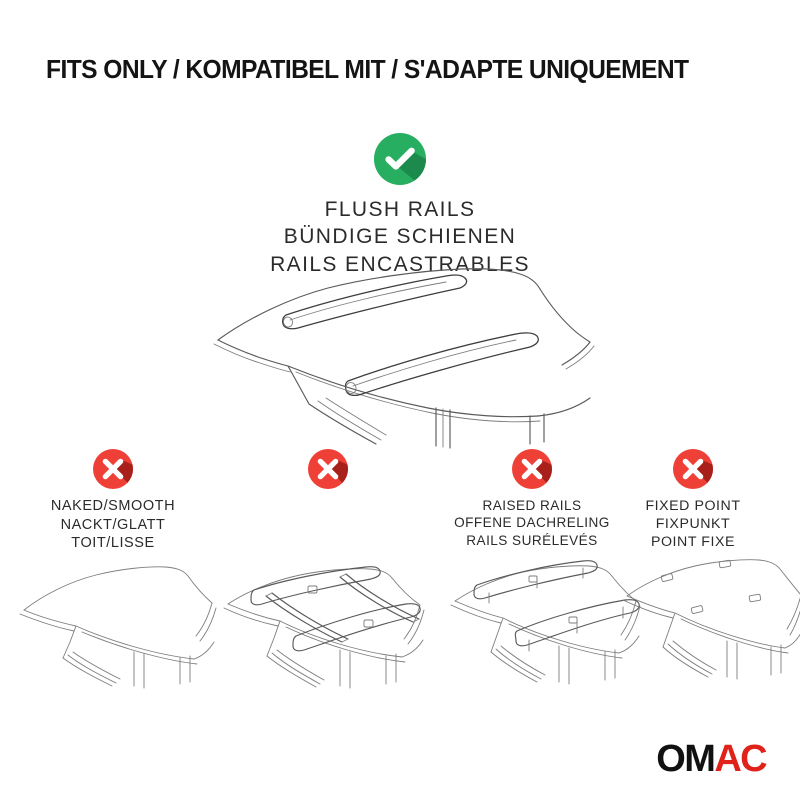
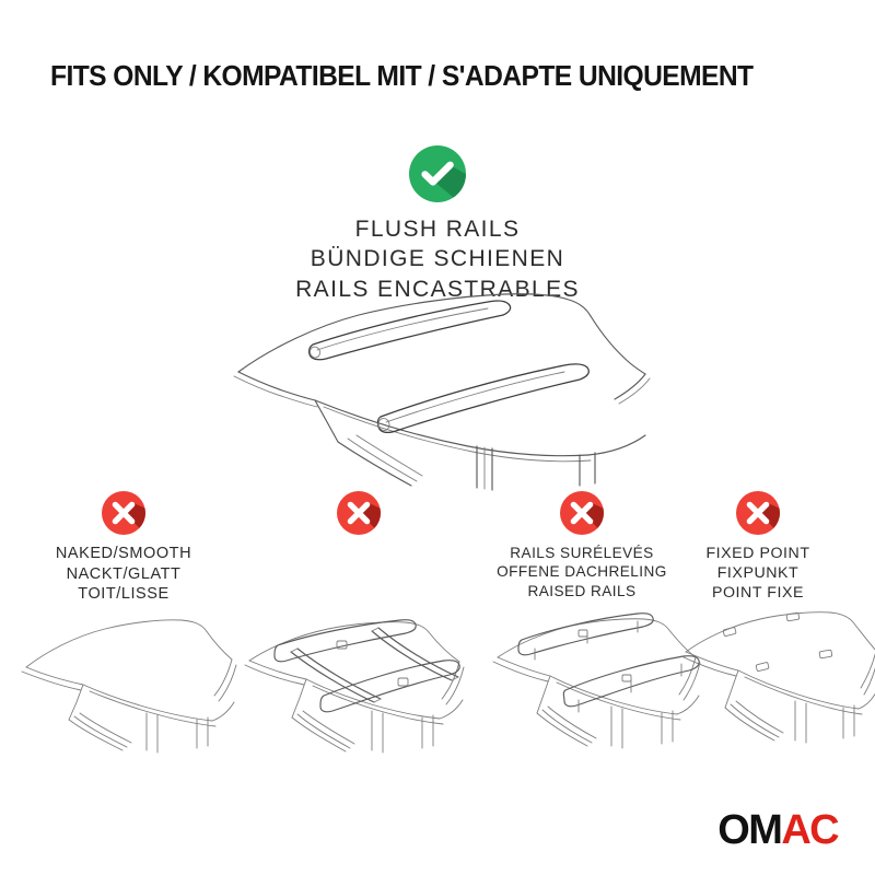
  FITS ONLY / KOMPATIBEL MIT / S'ADAPTE UNIQUEMENT
  FLUSH RAILS
  BÜNDIGE SCHIENEN
  RAILS ENCASTRABLES
  NAKED/SMOOTH
  NACKT/GLATT
  TOIT/LISSE
- RAISED RAILS
+ RAILS SURÉLEVÉS
  OFFENE DACHRELING
- RAILS SURÉLEVÉS
+ RAISED RAILS
  FIXED POINT
  FIXPUNKT
  POINT FIXE
  OMAC
